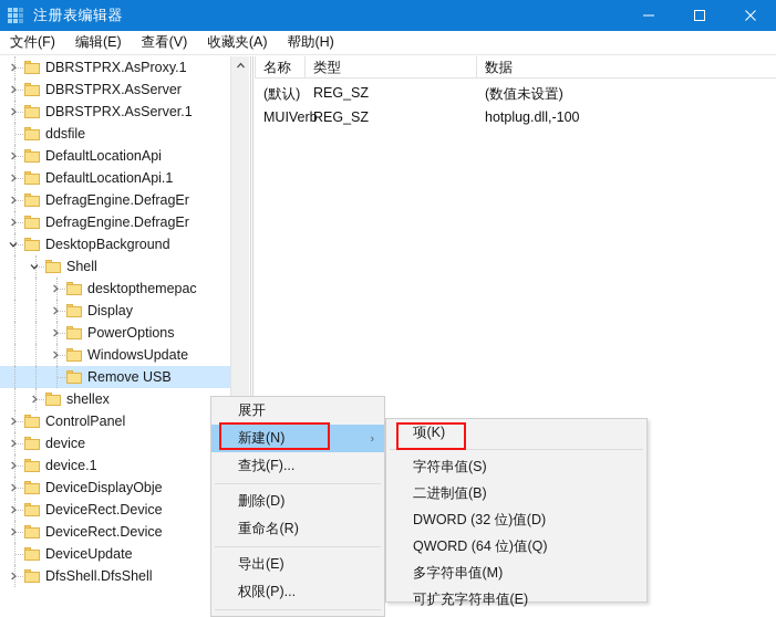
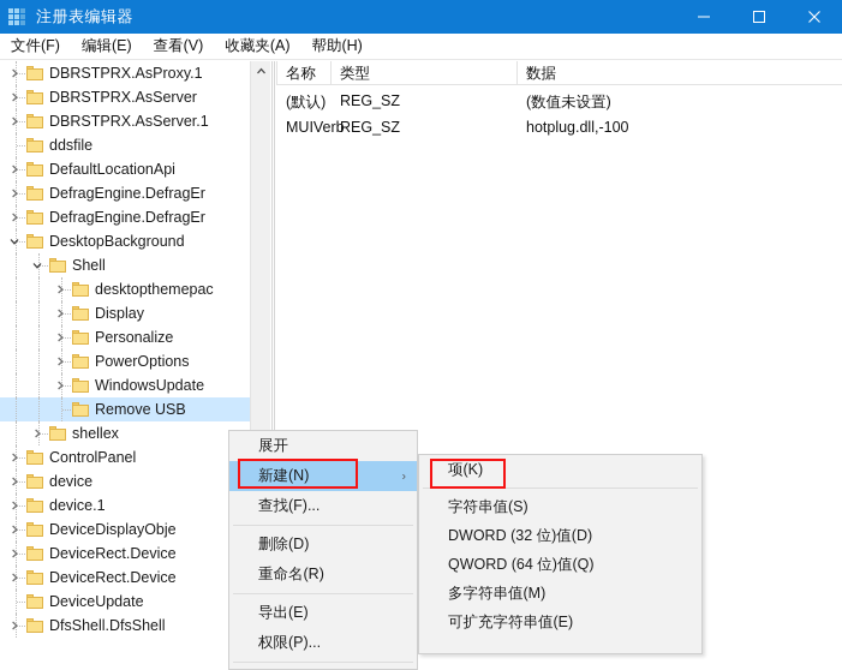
  注册表编辑器
  文件(F)
  编辑(E)
  查看(V)
  收藏夹(A)
  帮助(H)
  DBRSTPRX.AsProxy.1
  DBRSTPRX.AsServer
  DBRSTPRX.AsServer.1
  ddsfile
  DefaultLocationApi
- DefaultLocationApi.1
  DefragEngine.DefragEr
  DefragEngine.DefragEr
  DesktopBackground
  Shell
  desktopthemepac
  Display
+ Personalize
  PowerOptions
  WindowsUpdate
  Remove USB
  shellex
  ControlPanel
  device
  device.1
  DeviceDisplayObje
  DeviceRect.Device
  DeviceRect.Device
  DeviceUpdate
  DfsShell.DfsShell
  名称
  类型
  数据
  (默认)
  REG_SZ
  (数值未设置)
  MUIVerb
  REG_SZ
  hotplug.dll,-100
  展开
  新建(N)
  ›
  查找(F)...
  删除(D)
  重命名(R)
  导出(E)
  权限(P)...
  项(K)
  字符串值(S)
- 二进制值(B)
  DWORD (32 位)值(D)
  QWORD (64 位)值(Q)
  多字符串值(M)
  可扩充字符串值(E)
